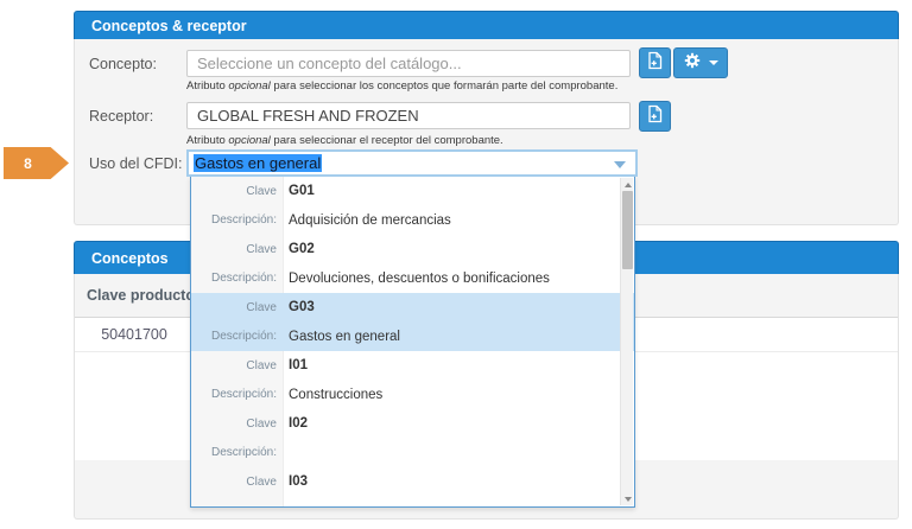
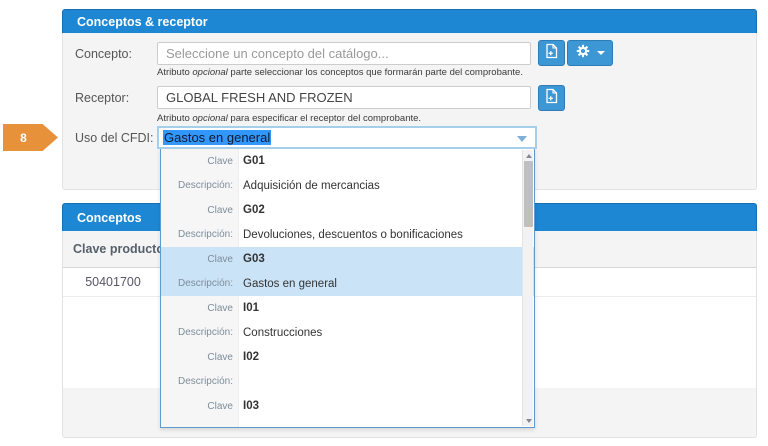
  Conceptos & receptor
  Concepto:
  Seleccione un concepto del catálogo...
- Atributo opcional para seleccionar los conceptos que formarán parte del comprobante.
+ Atributo opcional parte seleccionar los conceptos que formarán parte del comprobante.
  Receptor:
  GLOBAL FRESH AND FROZEN
- Atributo opcional para seleccionar el receptor del comprobante.
+ Atributo opcional para especificar el receptor del comprobante.
  8
  Uso del CFDI:
  Gastos en general
  Conceptos
  Clave product
  50401700
  Clave
  G01
  Descripción:
  Adquisición de mercancias
  Clave
  G02
  Descripción:
  Devoluciones, descuentos o bonificaciones
  Clave
  G03
  Descripción:
  Gastos en general
  Clave
  I01
  Descripción:
  Construcciones
  Clave
  I02
  Descripción:
  Clave
  I03
